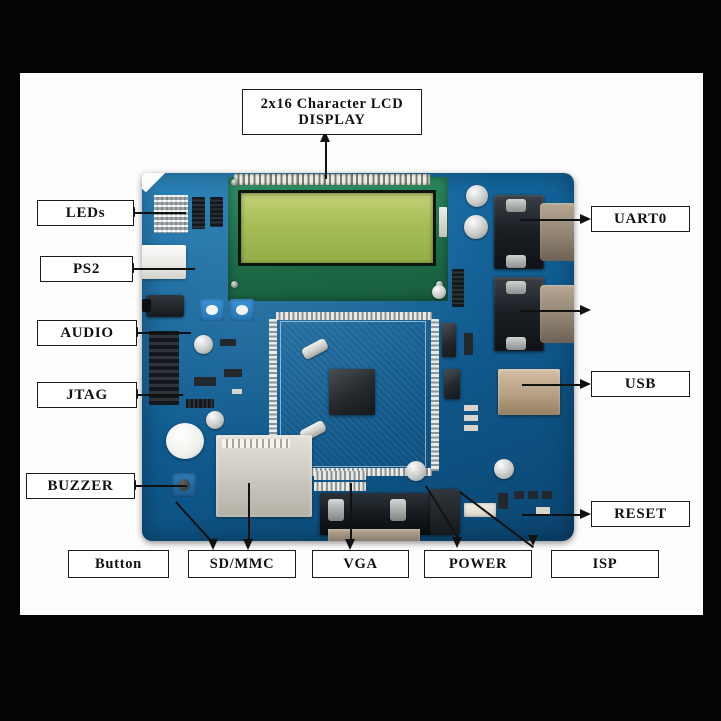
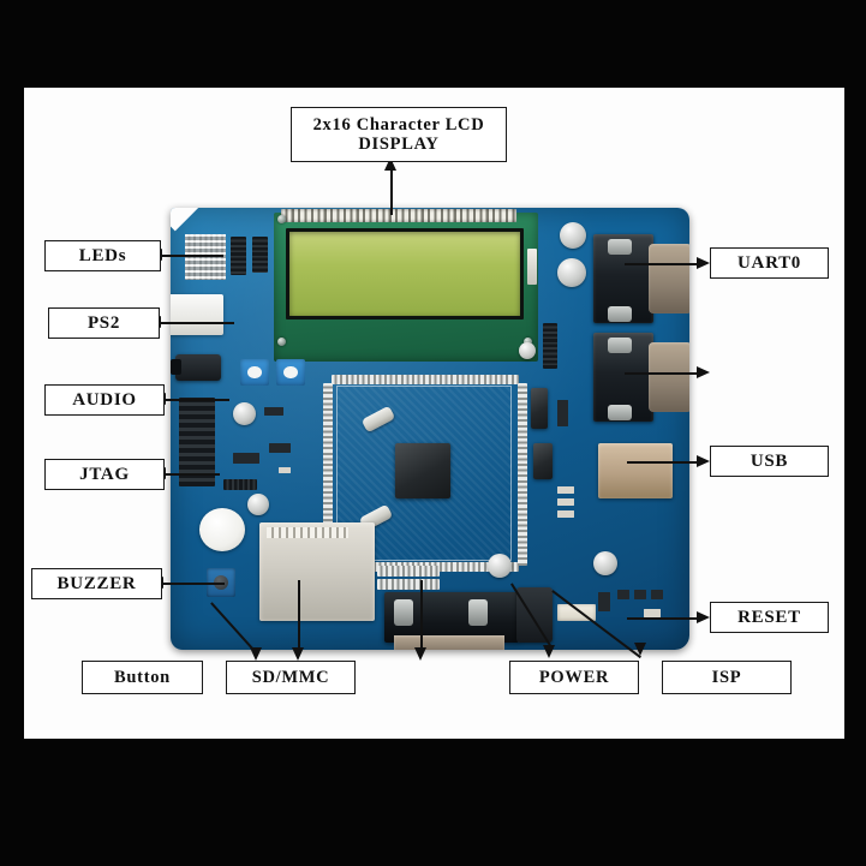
  2x16 Character LCD
  DISPLAY
  LEDs
  PS2
  AUDIO
  JTAG
  BUZZER
  UART0
  USB
  RESET
  Button
  SD/MMC
- VGA
  POWER
  ISP
